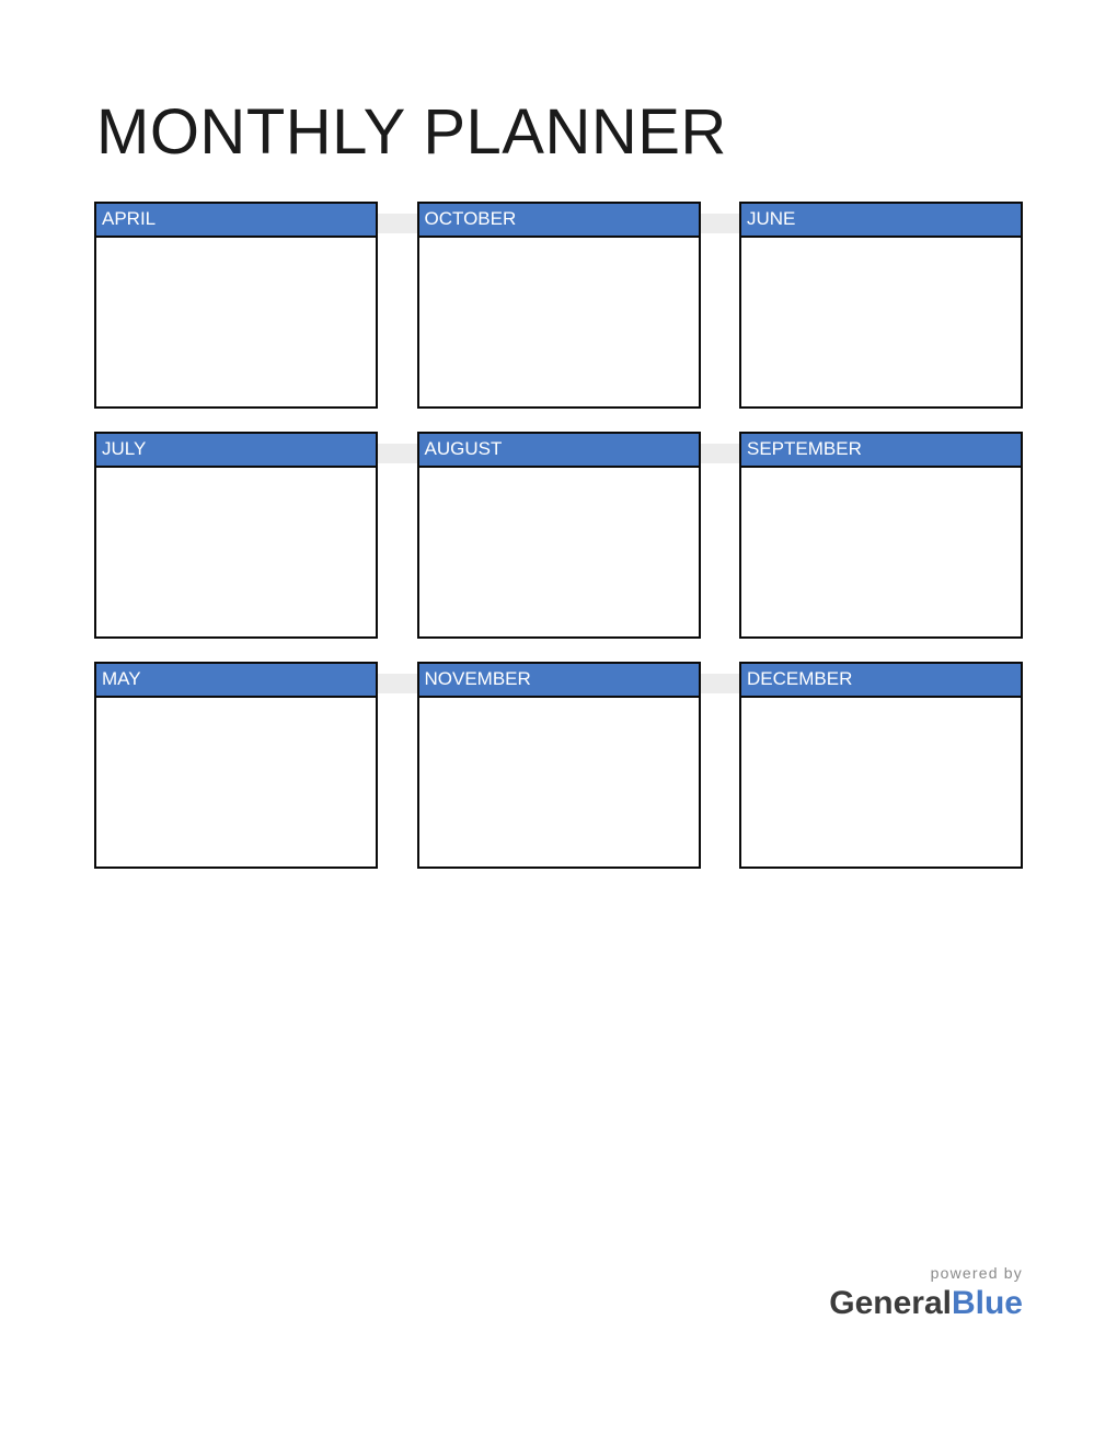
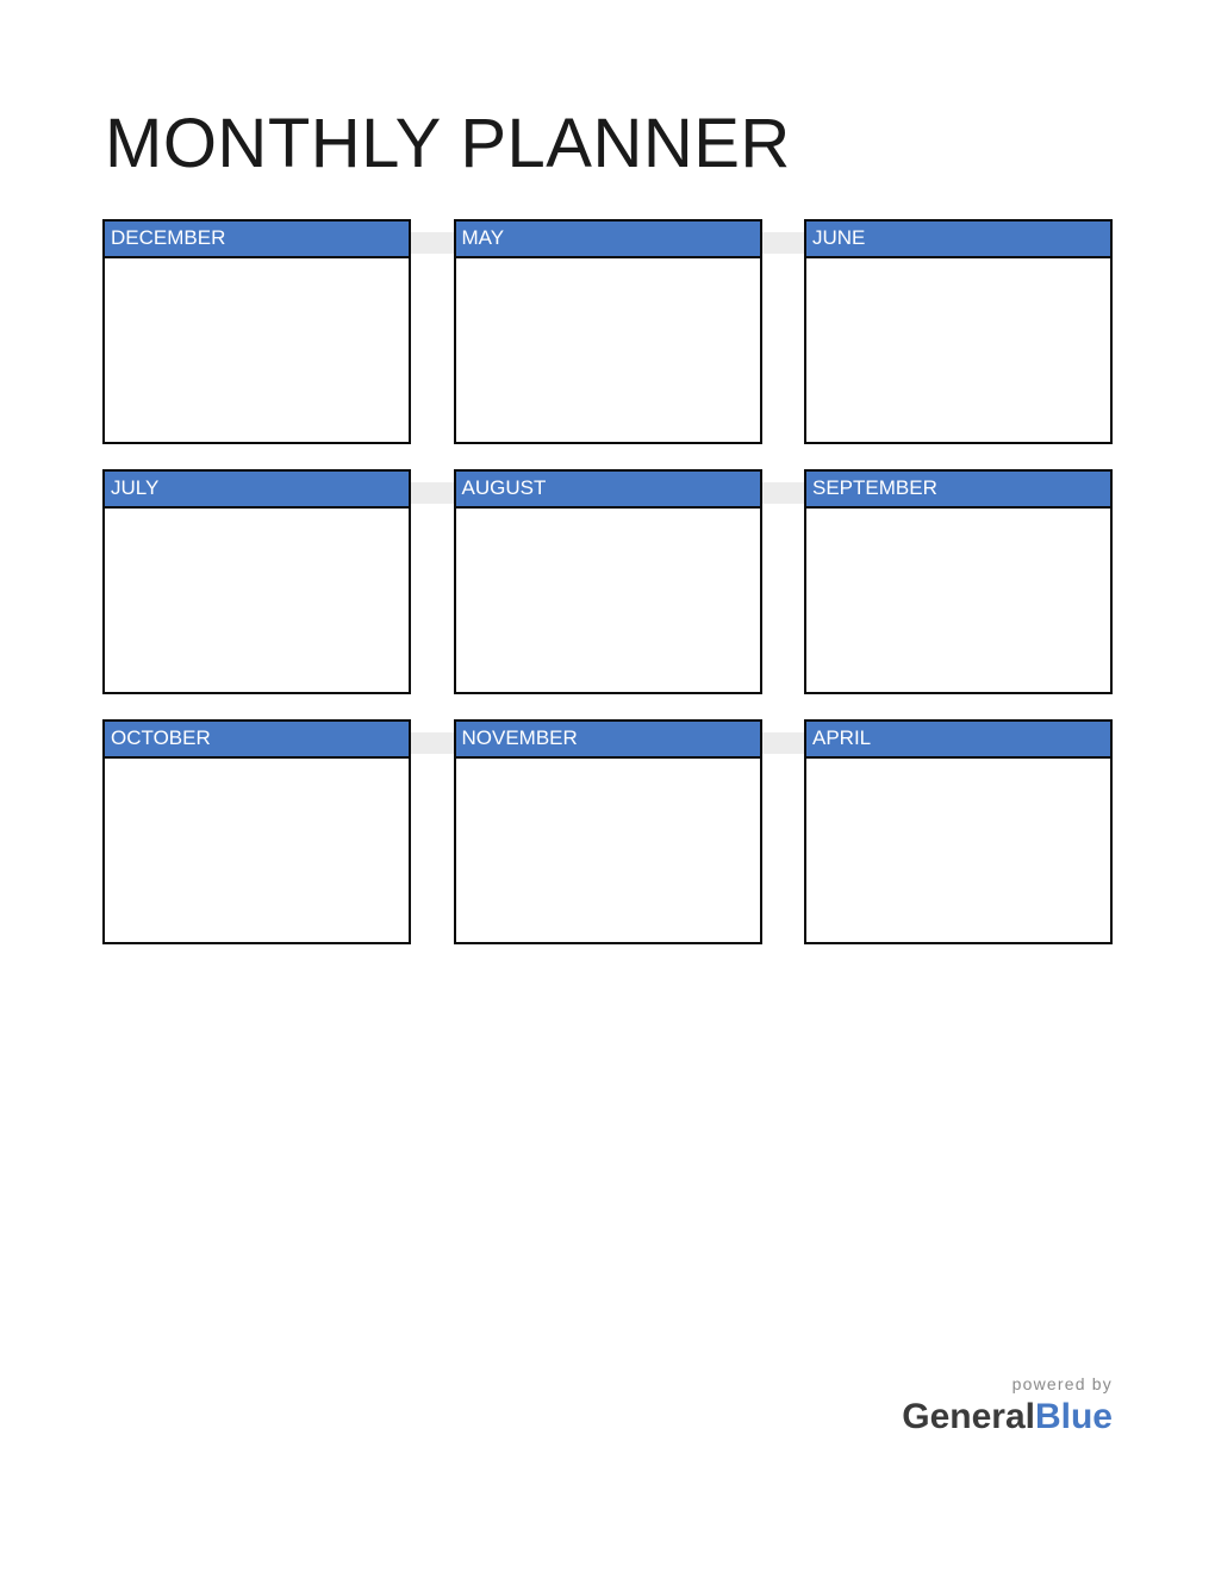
  MONTHLY PLANNER
- APRIL
+ DECEMBER
- OCTOBER
+ MAY
  JUNE
  JULY
  AUGUST
  SEPTEMBER
- MAY
+ OCTOBER
  NOVEMBER
- DECEMBER
+ APRIL
  powered by
  GeneralBlue
